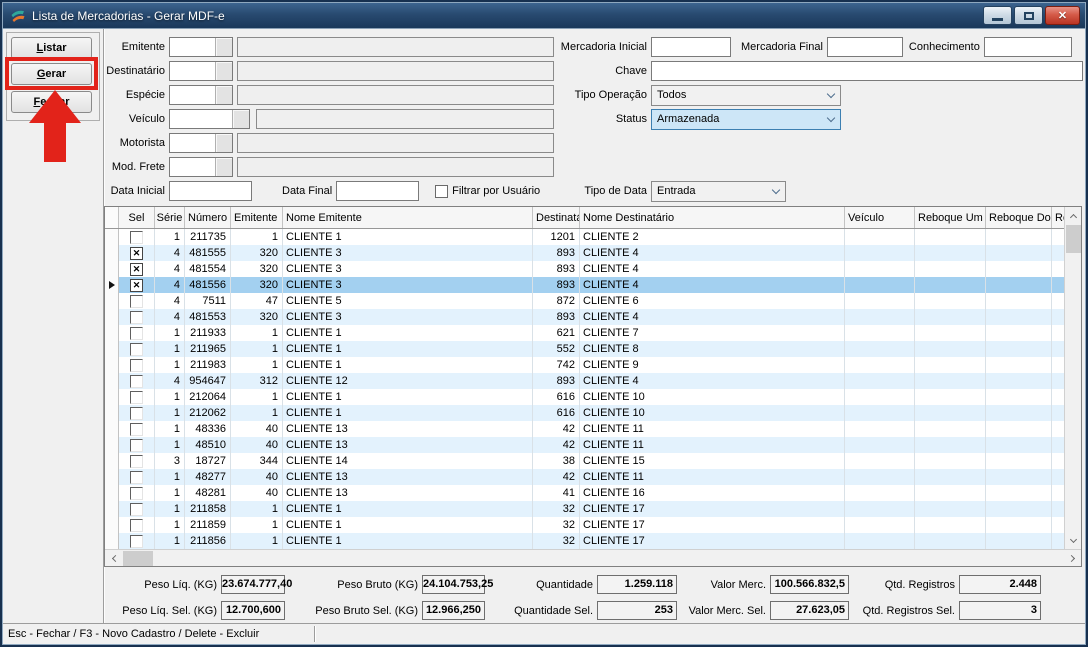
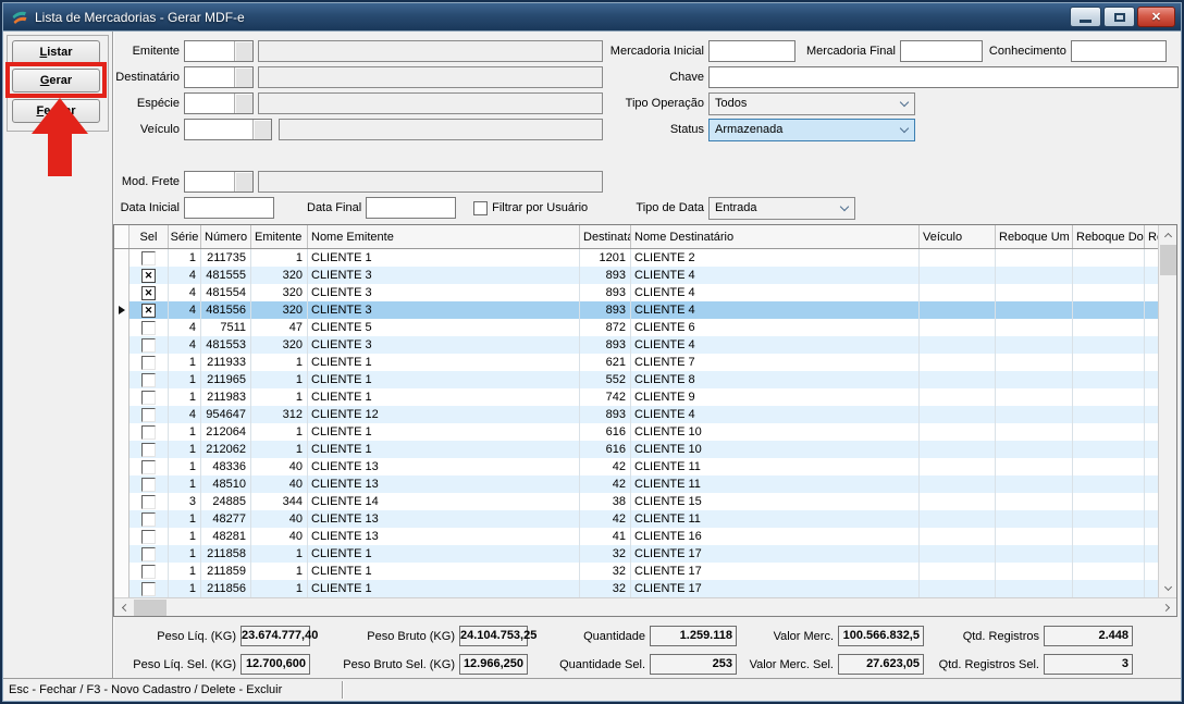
  Lista de Mercadorias - Gerar MDF-e
  ✕
  Listar
  Gerar
  Fechar
  Emitente
  Destinatário
  Espécie
  Veículo
- Motorista
  Mod. Frete
  Data Inicial
  Data Final
  Filtrar por Usuário
  Mercadoria Inicial
  Mercadoria Final
  Conhecimento
  Chave
  Tipo Operação
  Todos
  Status
  Armazenada
  Tipo de Data
  Entrada
  Sel
  Série
  Número
  Emitente
  Nome Emitente
  Destinatá
  Nome Destinatário
  Veículo
  Reboque Um
  Reboque Doi
  1
  211735
  1
  CLIENTE 1
  1201
  CLIENTE 2
  ✕
  4
  481555
  320
  CLIENTE 3
  893
  CLIENTE 4
  ✕
  4
  481554
  320
  CLIENTE 3
  893
  CLIENTE 4
  ✕
  4
  481556
  320
  CLIENTE 3
  893
  CLIENTE 4
  4
  7511
  47
  CLIENTE 5
  872
  CLIENTE 6
  4
  481553
  320
  CLIENTE 3
  893
  CLIENTE 4
  1
  211933
  1
  CLIENTE 1
  621
  CLIENTE 7
  1
  211965
  1
  CLIENTE 1
  552
  CLIENTE 8
  1
  211983
  1
  CLIENTE 1
  742
  CLIENTE 9
  4
  954647
  312
  CLIENTE 12
  893
  CLIENTE 4
  1
  212064
  1
  CLIENTE 1
  616
  CLIENTE 10
  1
  212062
  1
  CLIENTE 1
  616
  CLIENTE 10
  1
  48336
  40
  CLIENTE 13
  42
  CLIENTE 11
  1
  48510
  40
  CLIENTE 13
  42
  CLIENTE 11
  3
- 18727
+ 24885
  344
  CLIENTE 14
  38
  CLIENTE 15
  1
  48277
  40
  CLIENTE 13
  42
  CLIENTE 11
  1
  48281
  40
  CLIENTE 13
  41
  CLIENTE 16
  1
  211858
  1
  CLIENTE 1
  32
  CLIENTE 17
  1
  211859
  1
  CLIENTE 1
  32
  CLIENTE 17
  1
  211856
  1
  CLIENTE 1
  32
  CLIENTE 17
  Peso Líq. (KG)
  23.674.777,4
  Peso Bruto (KG)
  24.104.753,2
  Quantidade
  1.259.118
  Valor Merc.
  100.566.832,5
  Qtd. Registros
  2.448
  Peso Líq. Sel. (KG)
  12.700,600
  Peso Bruto Sel. (KG)
  12.966,250
  Quantidade Sel.
  253
  Valor Merc. Sel.
  27.623,05
  Qtd. Registros Sel.
  3
  Esc - Fechar / F3 - Novo Cadastro / Delete - Excluir
